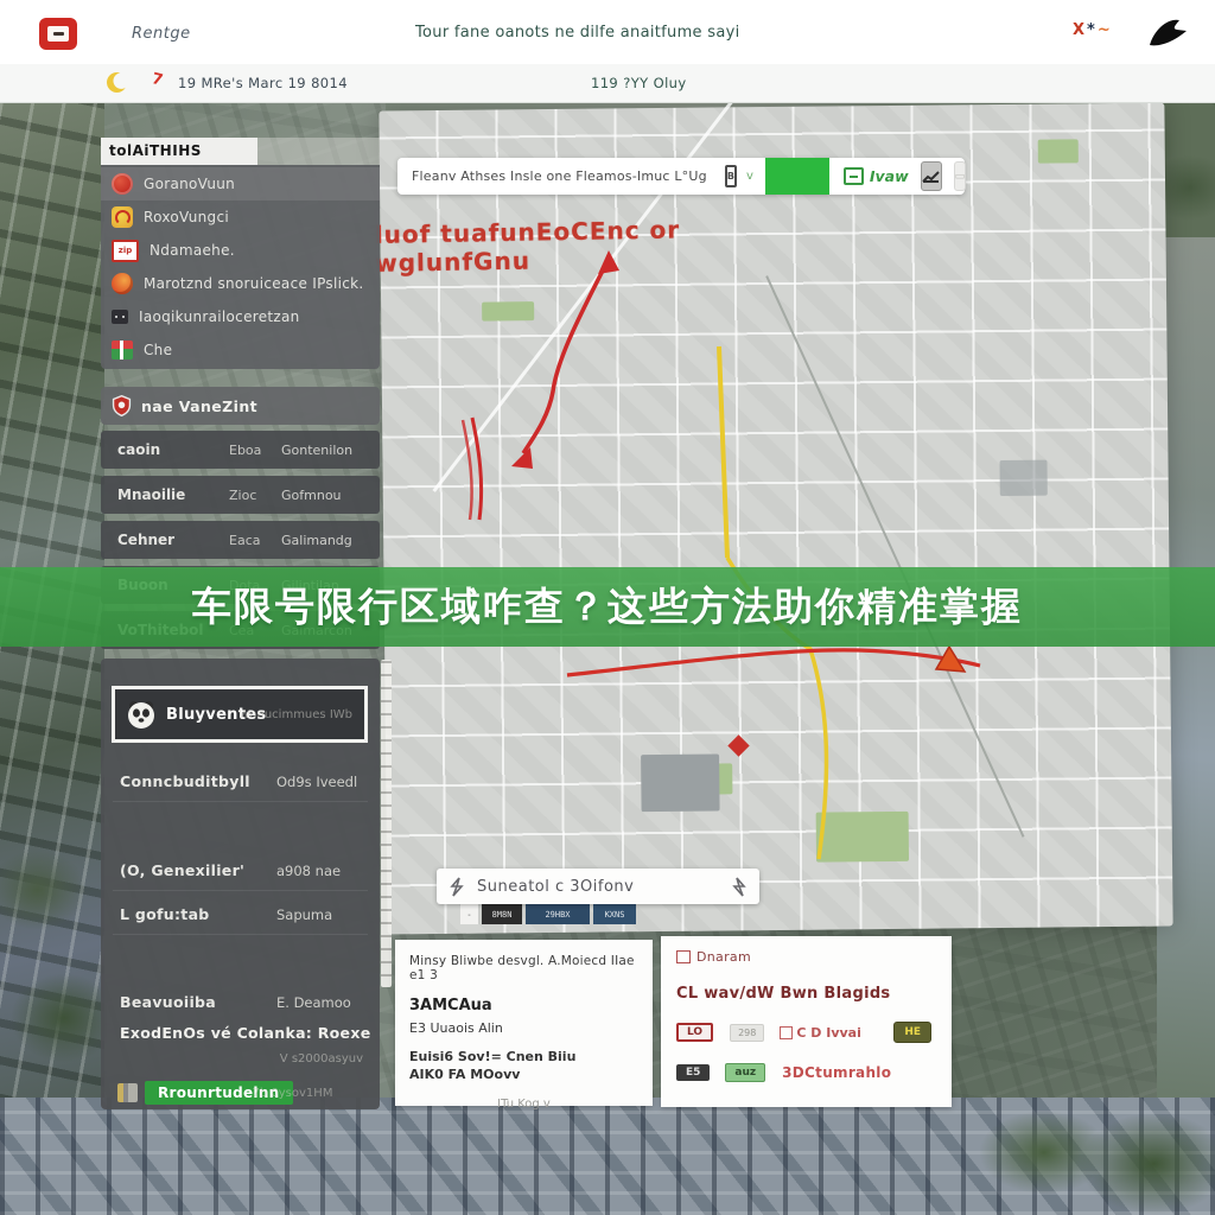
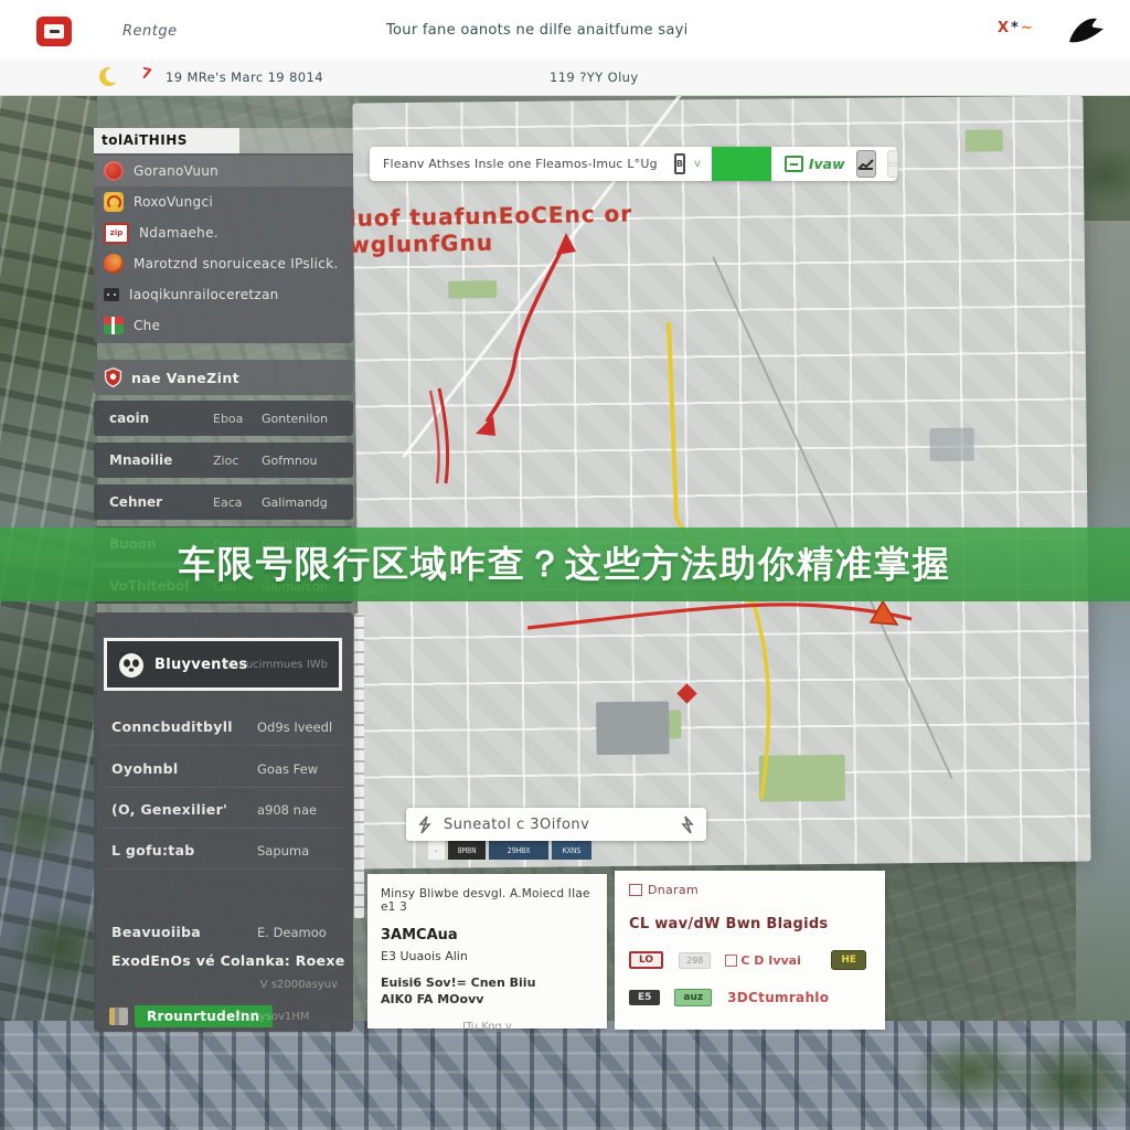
  uof tuafunEoCEnc or wglunfGnu
  Fleanv Athses Insle one Fleamos-Imuc L°Ug
  B
  v
  Ivaw
  ▭
  tolAiTHIHS
  GoranoVuun
  RoxoVungci
  zip
  Ndamaehe.
  Marotznd snoruiceace IPslick.
  Iaoqikunrailoceretzan
  Che
  nae VaneZint
  caoin
  Eboa
  Gontenilon
  Mnaoilie
  Zioc
  Gofmnou
  Cehner
  Eaca
  Galimandg
  Bluyventes
  Wanucimmues IWb
  Conncbuditbyll
  Od9s Iveedl
+ Oyohnbl
+ Goas Few
  (O, Genexilier'
  a908 nae
  L gofu:tab
  Sapuma
  Beavuoiiba
  E. Deamoo
  ExodEnOs vé Colanka: Roexe
  V s2000asyuv
  Rrounrtudelnn
  7b 0ysov1HM
  车限号限行区域咋查？这些方法助你精准掌握
  Suneatol c 3Oifonv
  -
  8M8N
  29HBX
  KXNS
  Minsy Bliwbe desvgl. A.Moiecd IIae e1 3
  3AMCAua
  E3 Uuaois Alin
  Euisi6 Sov!= Cnen Biiu
  AIK0 FA MOovv
  ITu Kog v
  Dnaram
  CL wav/dW Bwn Blagids
  LO
  298
  C D Ivvai
  HE
  E5
  auz
  3DCtumrahlo
  Rentge
  Tour fane oanots ne dilfe anaitfume sayi
  X*~
  19 MRe's Marc 19 8014
  119 ?YY Oluy
